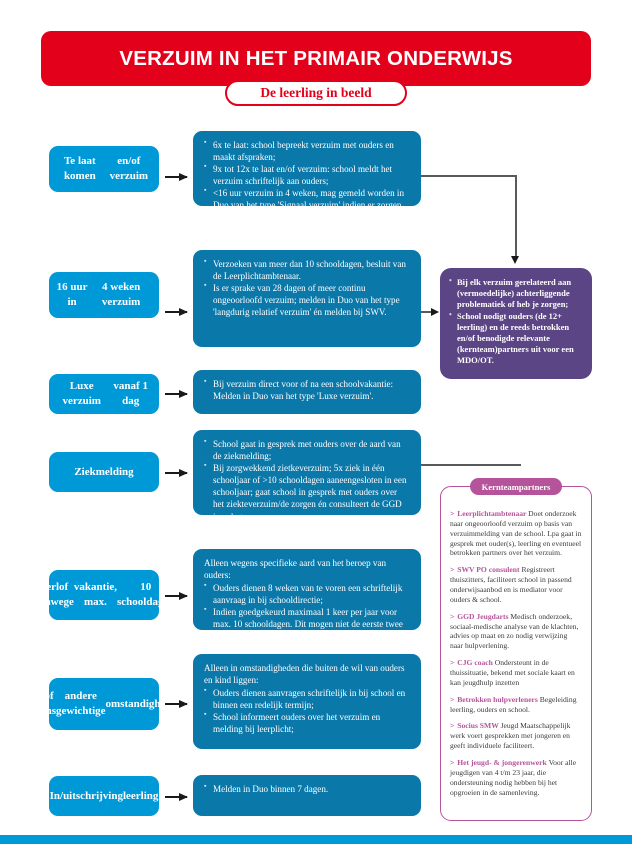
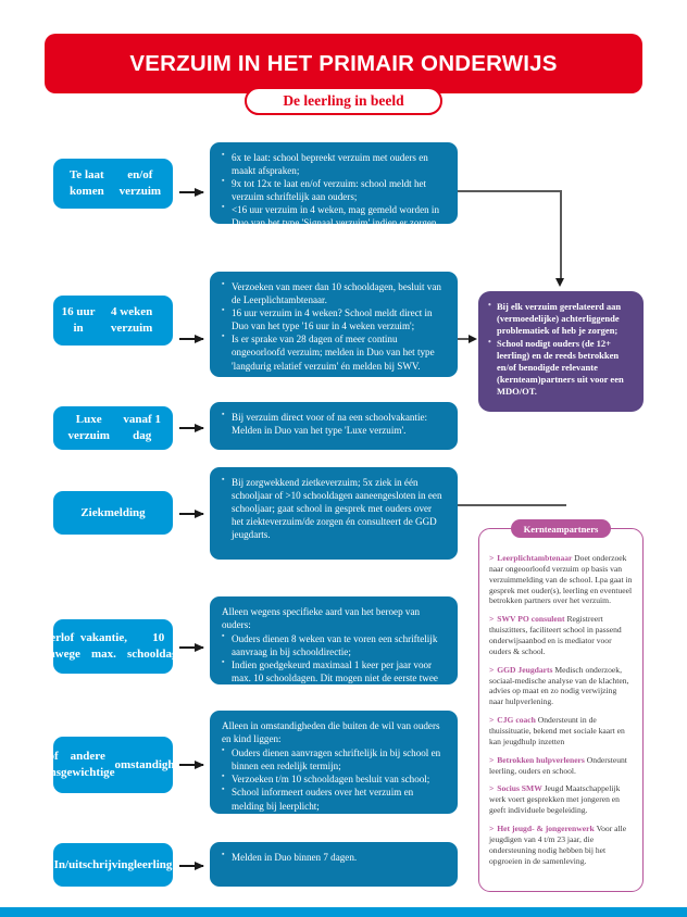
  VERZUIM IN HET PRIMAIR ONDERWIJS
  De leerling in beeld
  Te laat komen
  en/of verzuim
  6x te laat: school bepreekt verzuim met ouders en maakt afspraken;
  9x tot 12x te laat en/of verzuim: school meldt het verzuim schriftelijk aan ouders;
  <16 uur verzuim in 4 weken, mag gemeld worden in Duo van het type 'Signaal verzuim' indien er zorgen
  16 uur in
  4 weken verzuim
  Verzoeken van meer dan 10 schooldagen, besluit van de Leerplichtambtenaar.
+ 16 uur verzuim in 4 weken? School meldt direct in Duo van het type '16 uur in 4 weken verzuim';
  Is er sprake van 28 dagen of meer continu ongeoorloofd verzuim; melden in Duo van het type 'langdurig relatief verzuim' én melden bij SWV.
  Luxe verzuim
  vanaf 1 dag
  Bij verzuim direct voor of na een schoolvakantie: Melden in Duo van het type 'Luxe verzuim'.
  Ziekmelding
- School gaat in gesprek met ouders over de aard van de ziekmelding;
  Bij zorgwekkend zietkeverzuim; 5x ziek in één schooljaar of >10 schooldagen aaneengesloten in een schooljaar; gaat school in gesprek met ouders over het ziekteverzuim/de zorgen én consulteert de GGD jeugdarts.
  Verlof vanwege
  vakantie, max.
  10 schooldagen
  Alleen wegens specifieke aard van het beroep van ouders:
  Ouders dienen 8 weken van te voren een schriftelijk aanvraag in bij schooldirectie;
  Indien goedgekeurd maximaal 1 keer per jaar voor max. 10 schooldagen. Dit mogen niet de eerste twee
  Verlof wegens
  andere gewichtige
  omstandighe
  Alleen in omstandigheden die buiten de wil van ouders en kind liggen:
  Ouders dienen aanvragen schriftelijk in bij school en binnen een redelijk termijn;
+ Verzoeken t/m 10 schooldagen besluit van school;
  School informeert ouders over het verzuim en melding bij leerplicht;
  In/uitschrijving
  leerling
  Melden in Duo binnen 7 dagen.
  Bij elk verzuim gerelateerd aan (vermoedelijke) achterliggende problematiek of heb je zorgen;
  School nodigt ouders (de 12+ leerling) en de reeds betrokken en/of benodigde relevante (kernteam)partners uit voor een MDO/OT.
  > Leerplichtambtenaar Doet onderzoek naar ongeoorloofd verzuim op basis van verzuimmelding van de school. Lpa gaat in gesprek met ouder(s), leerling en eventueel betrokken partners over het verzuim.
  > SWV PO consulent Registreert thuiszitters, faciliteert school in passend onderwijsaanbod en is mediator voor ouders & school.
  > GGD Jeugdarts Medisch onderzoek, sociaal-medische analyse van de klachten, advies op maat en zo nodig verwijzing naar hulpverlening.
  > CJG coach Ondersteunt in de thuissituatie, bekend met sociale kaart en kan jeugdhulp inzetten
- > Betrokken hulpverleners Begeleiding leerling, ouders en school.
+ > Betrokken hulpverleners Ondersteunt leerling, ouders en school.
- > Socius SMW Jeugd Maatschappelijk werk voert gesprekken met jongeren en geeft individuele faciliteert.
+ > Socius SMW Jeugd Maatschappelijk werk voert gesprekken met jongeren en geeft individuele begeleiding.
  > Het jeugd- & jongerenwerk Voor alle jeugdigen van 4 t/m 23 jaar, die ondersteuning nodig hebben bij het opgroeien in de samenleving.
  Kernteampartners
